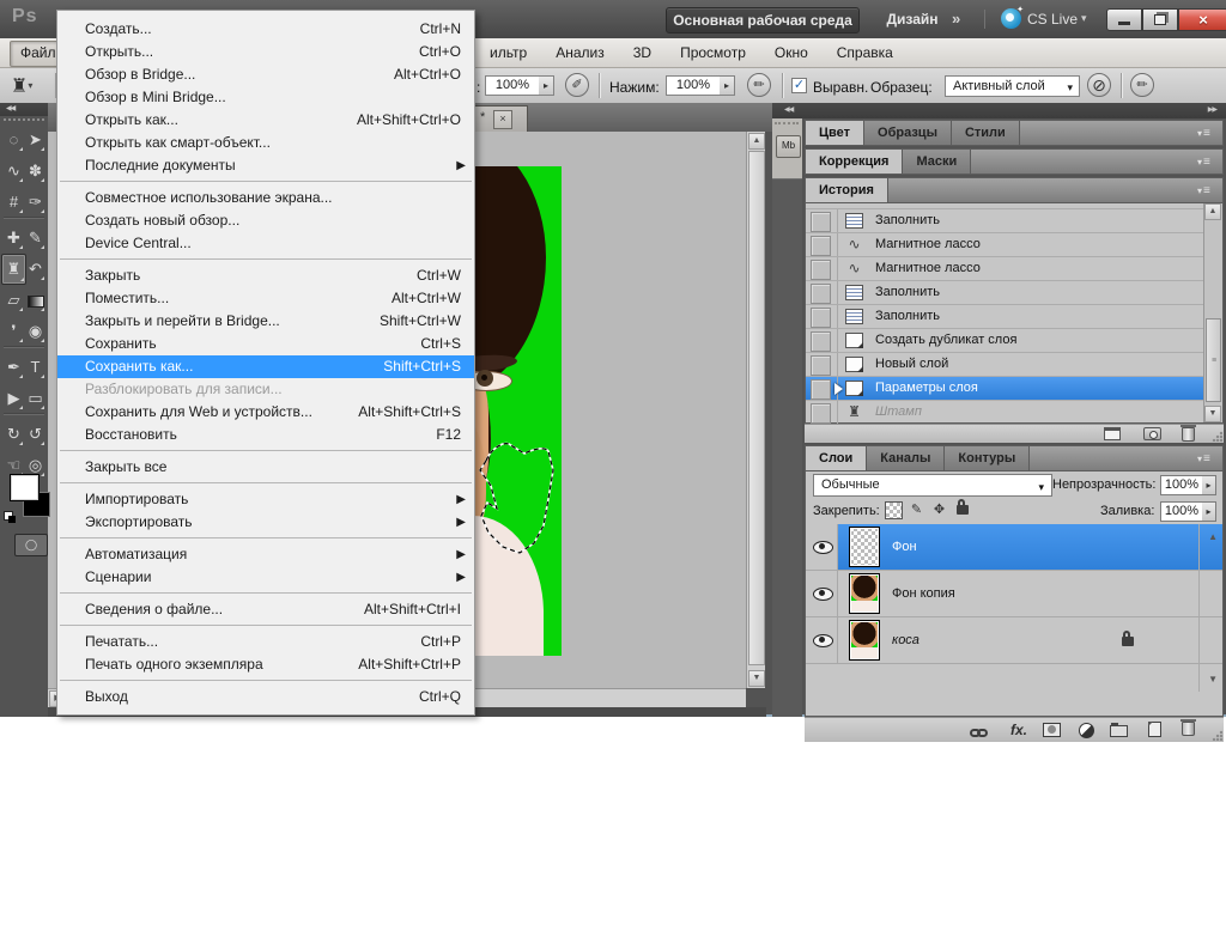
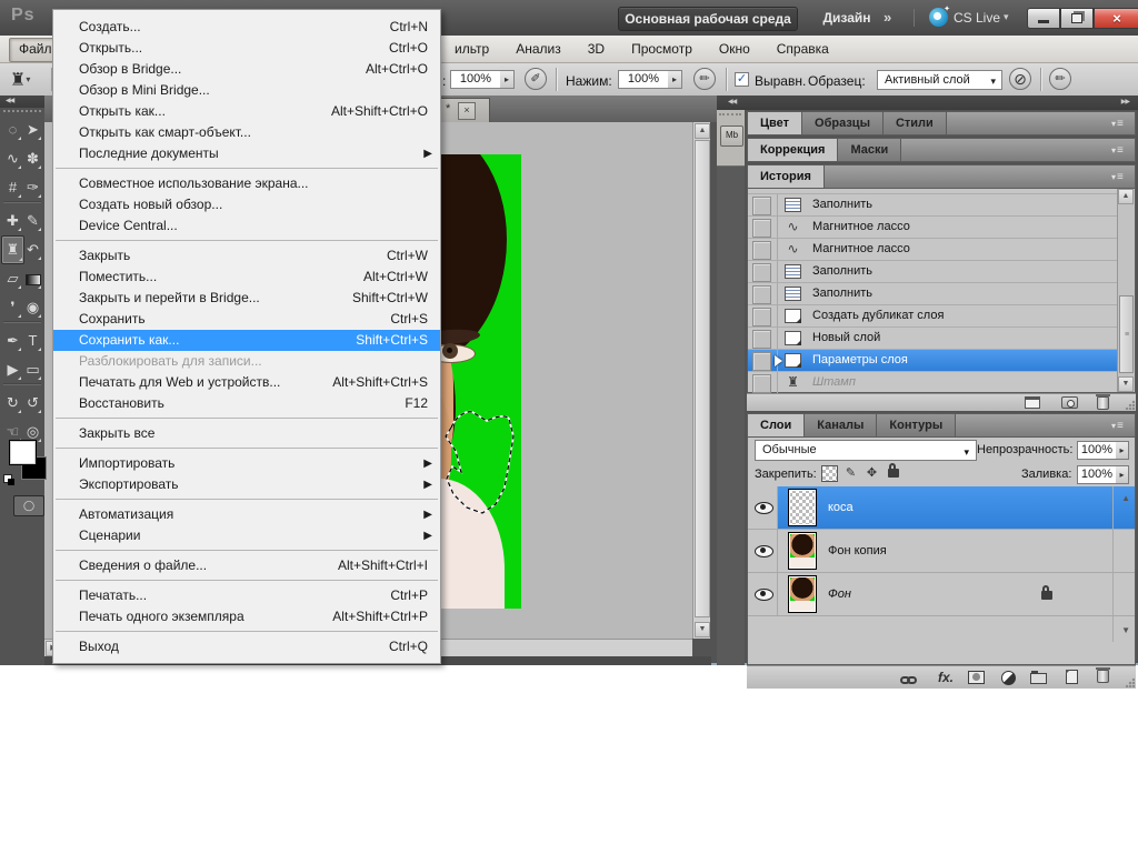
  Ps
  Основная рабочая среда
  Дизайн
  »
  CS Live
  ▾
  ×
  Файл
  ильтр
  Анализ
  3D
  Просмотр
  Окно
  Справка
  ♜▾
  :
  100%
  ▸
  ✐
  Нажим:
  100%
  ▸
  ✏
  ✓
  Выравн.
  Образец:
  Активный слой
  ▾
  ⊘
  ✏
  *
  ×
  ◌
  ➤
  ∿
  ✽
  #
  ✑
  ✚
  ✎
  ♜
  ↶
  ▱
  ❜
  ◉
  ✒
  T
  ▶
  ▭
  ↻
  ↺
  ☜
  ◎
  ◯
  Mb
  Цвет Образцы Стили
  ≡
  Коррекция Маски
  ≡
  История
  ≡
  Заполнить
  ∿
  Магнитное лассо
  ∿
  Магнитное лассо
  Заполнить
  Заполнить
  Создать дубликат слоя
  Новый слой
  Параметры слоя
  ♜
  Штамп
  Слои Каналы Контуры
  ≡
  Обычные
  ▾
  Непрозрачность:
  100%
  ▸
  Закрепить:
  ✎ ✥
  Заливка:
  100%
  ▸
- Фон
+ коса
  Фон копия
- коса
+ Фон
  ▲
  ▼
  fx.
  Создать...
  Ctrl+N
  Открыть...
  Ctrl+O
  Обзор в Bridge...
  Alt+Ctrl+O
  Обзор в Mini Bridge...
  Открыть как...
  Alt+Shift+Ctrl+O
  Открыть как смарт-объект...
  Последние документы
  ▶
  Совместное использование экрана...
  Создать новый обзор...
  Device Central...
  Закрыть
  Ctrl+W
  Поместить...
  Alt+Ctrl+W
  Закрыть и перейти в Bridge...
  Shift+Ctrl+W
  Сохранить
  Ctrl+S
  Сохранить как...
  Shift+Ctrl+S
  Разблокировать для записи...
- Сохранить для Web и устройств...
+ Печатать для Web и устройств...
  Alt+Shift+Ctrl+S
  Восстановить
  F12
  Закрыть все
  Импортировать
  ▶
  Экспортировать
  ▶
  Автоматизация
  ▶
  Сценарии
  ▶
  Сведения о файле...
  Alt+Shift+Ctrl+I
  Печатать...
  Ctrl+P
  Печать одного экземпляра
  Alt+Shift+Ctrl+P
  Выход
  Ctrl+Q
